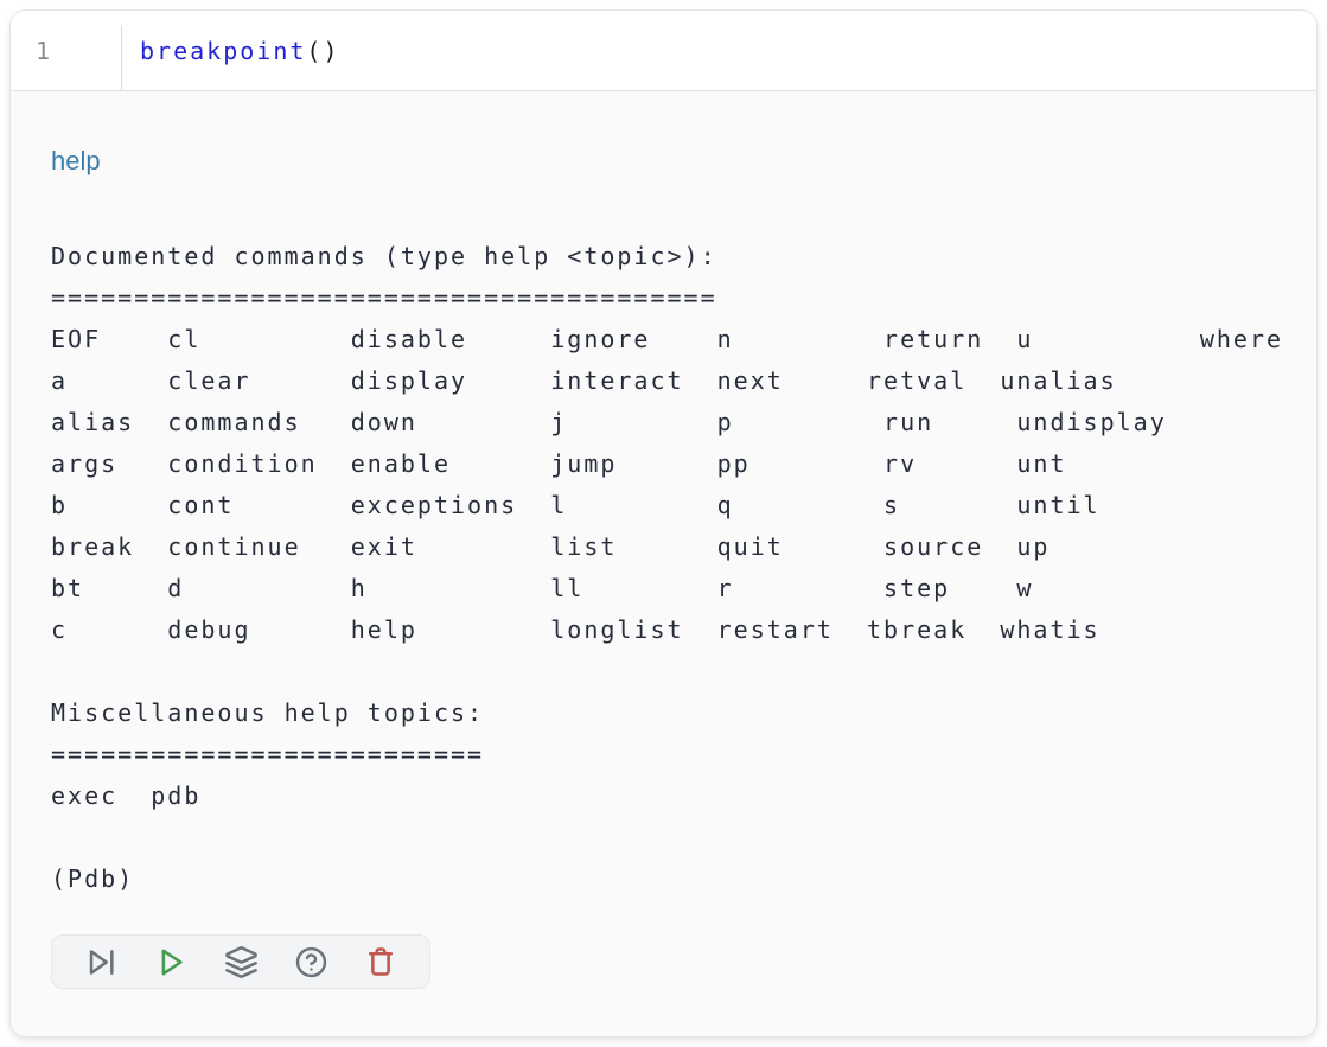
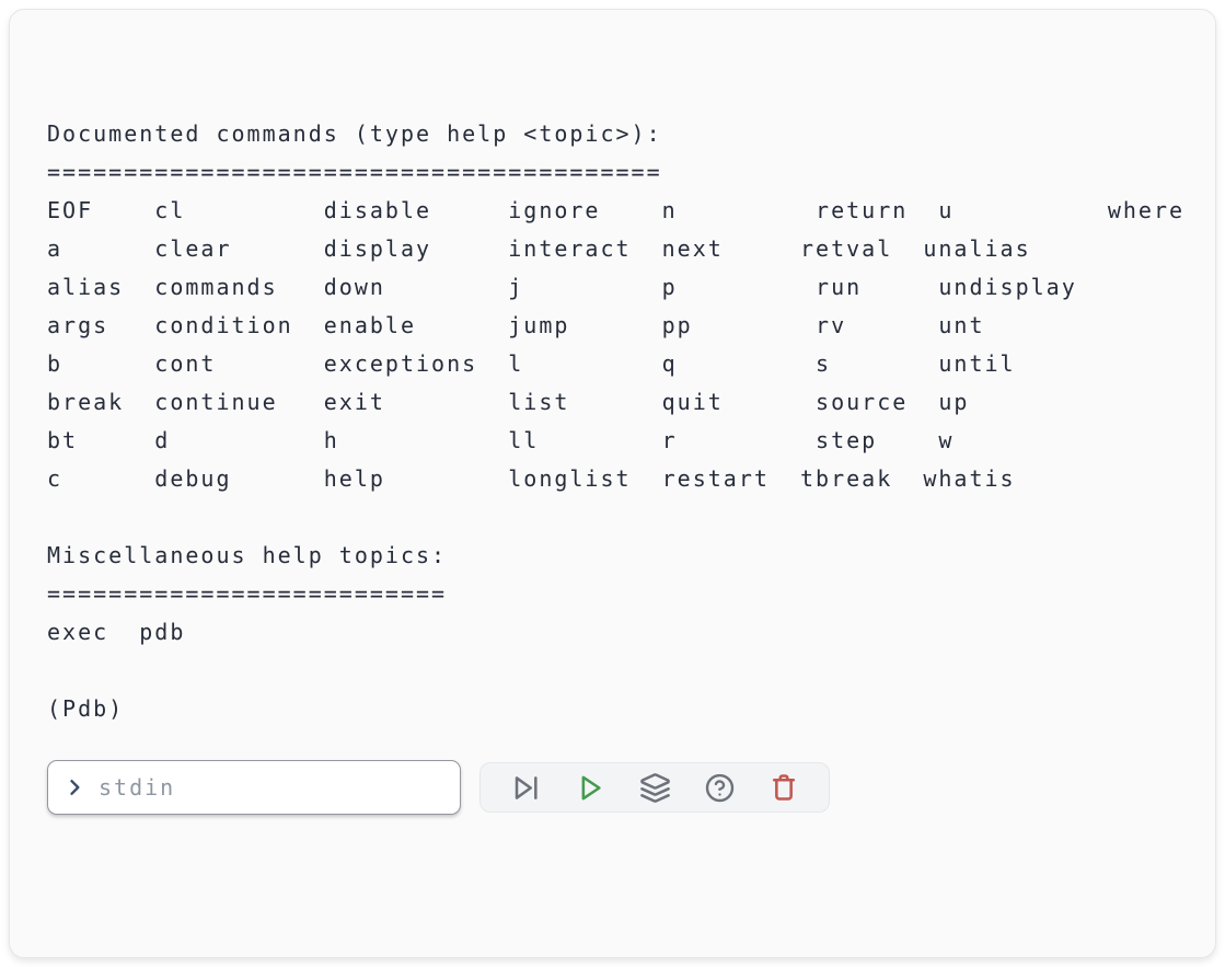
- 1
- breakpoint
- ()
- help
  Documented commands (type help <topic>):
  ========================================
  EOF cl disable ignore n return u where
  a clear display interact next retval unalias
  alias commands down j p run undisplay
  args condition enable jump pp rv unt
  b cont exceptions l q s until
  break continue exit list quit source up
  bt d h ll r step w
  c debug help longlist restart tbreak whatis
  Miscellaneous help topics:
  ==========================
  exec pdb
  (Pdb)
+ stdin
